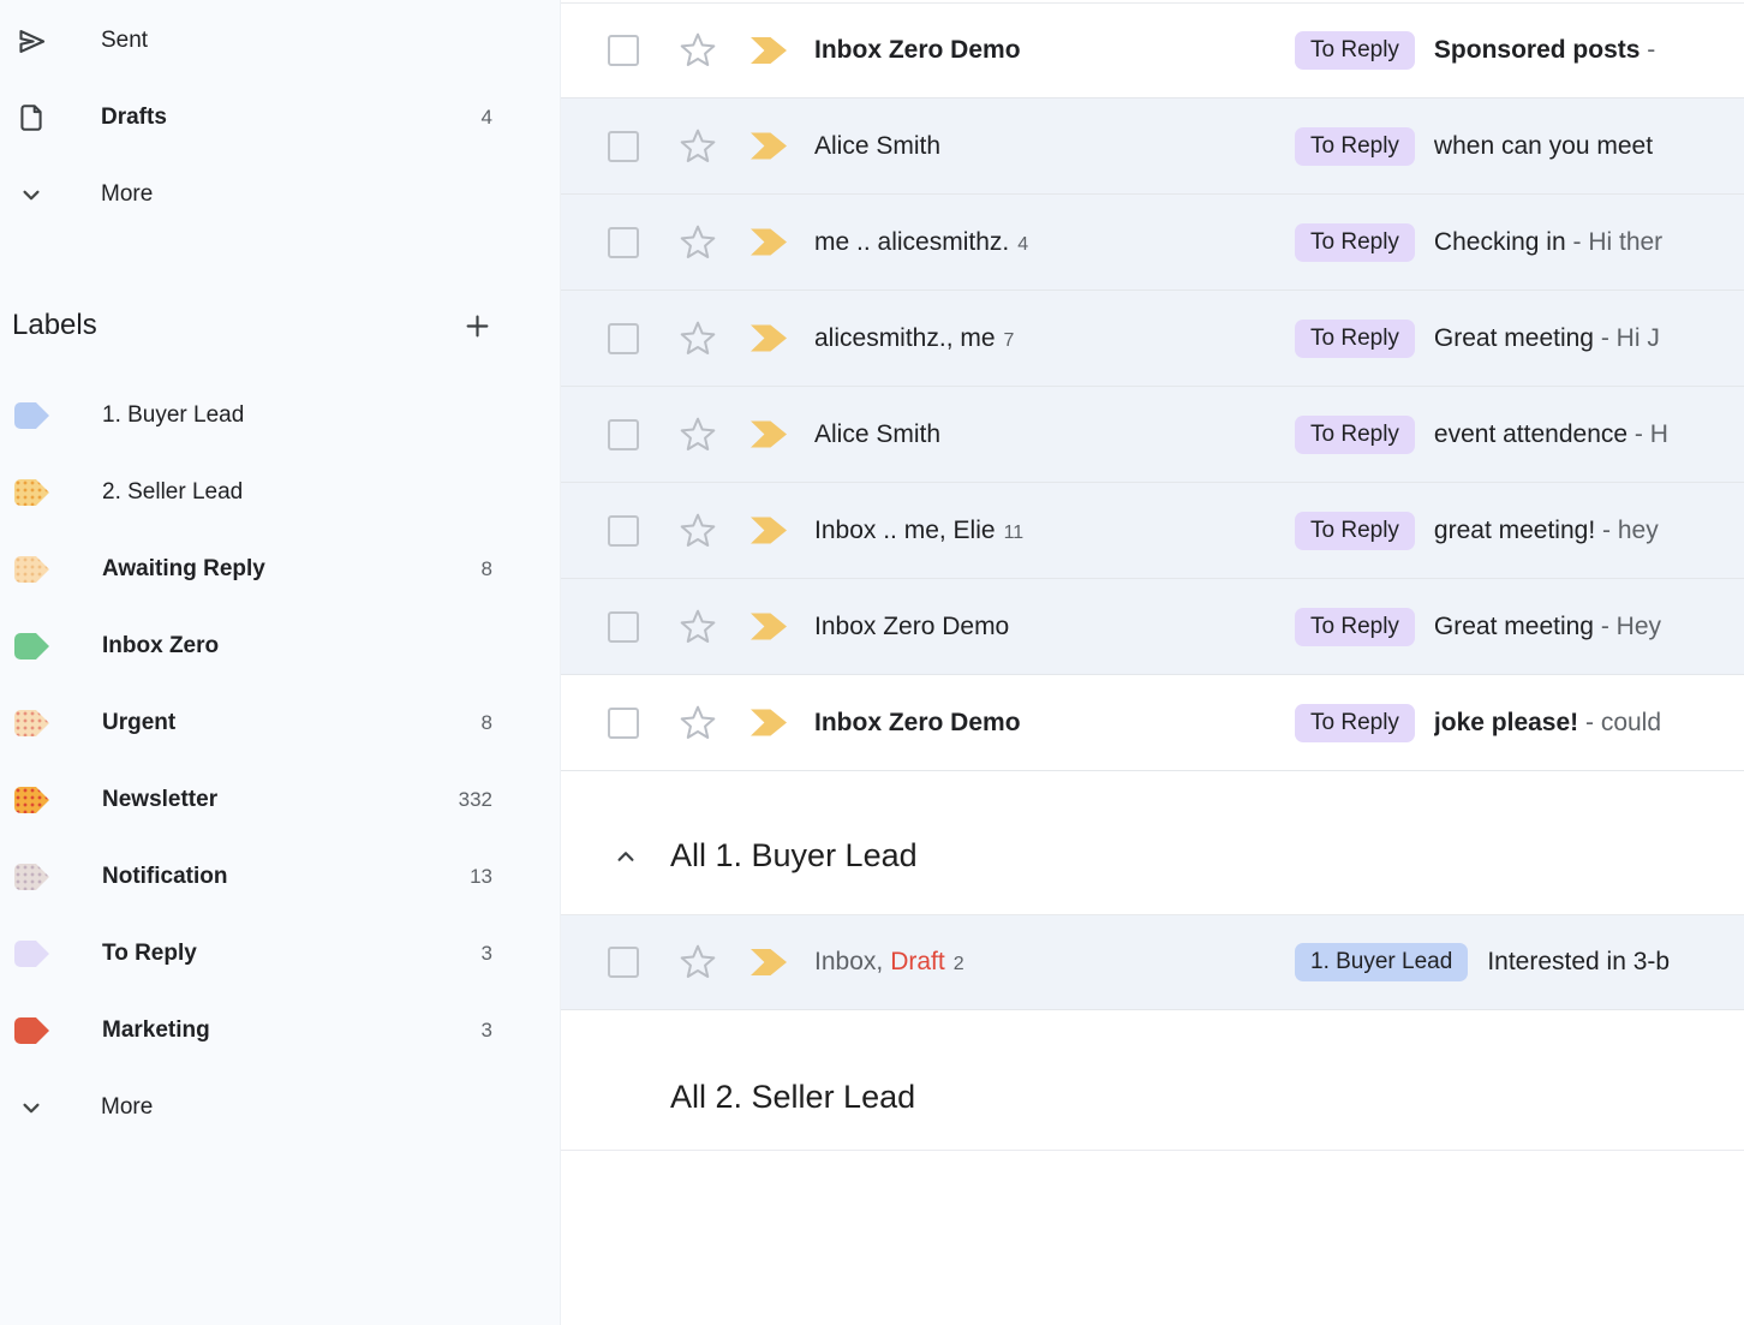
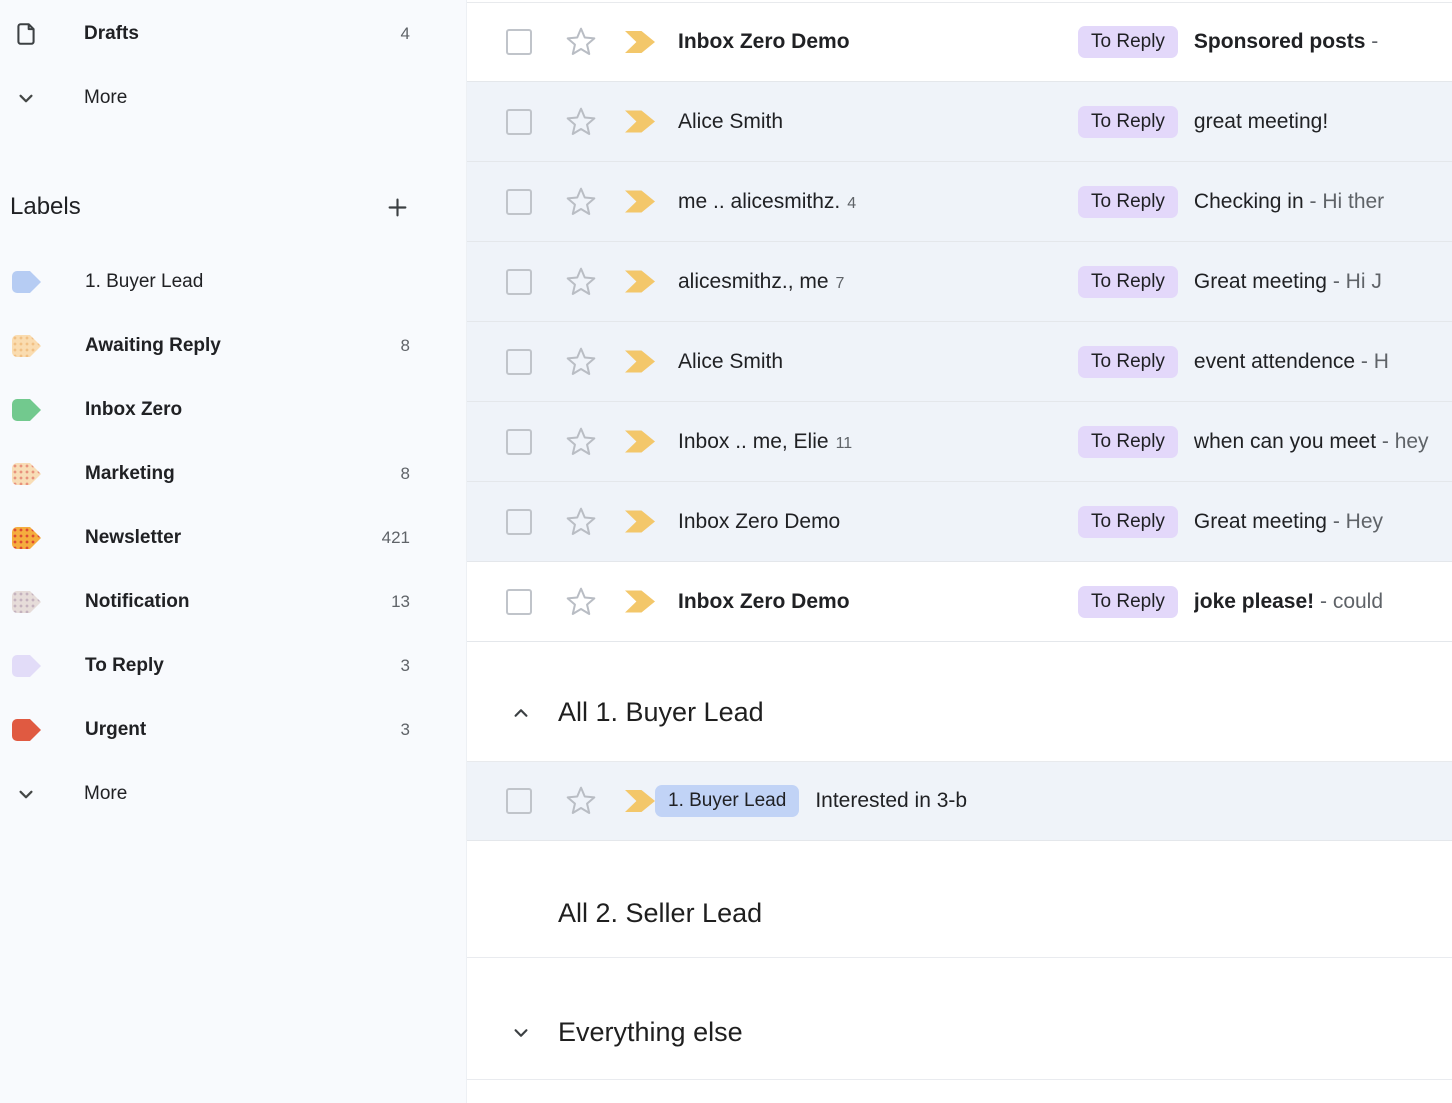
- Sent
  Drafts
  4
  More
  Labels
  1. Buyer Lead
- 2. Seller Lead
  Awaiting Reply
  8
  Inbox Zero
- Urgent
+ Marketing
  8
  Newsletter
- 332
+ 421
  Notification
  13
  To Reply
  3
- Marketing
+ Urgent
  3
  More
  Inbox Zero Demo
  To Reply
  Sponsored posts -
  Alice Smith
  To Reply
- when can you meet
+ great meeting!
  me .. alicesmithz.
  4
  To Reply
  Checking in - Hi ther
  alicesmithz., me
  7
  To Reply
  Great meeting - Hi J
  Alice Smith
  To Reply
  event attendence - H
  Inbox .. me, Elie
  11
  To Reply
- great meeting! - hey
+ when can you meet - hey
  Inbox Zero Demo
  To Reply
  Great meeting - Hey
  Inbox Zero Demo
  To Reply
  joke please! - could
  All 1. Buyer Lead
- Inbox,
- Draft
- 2
  1. Buyer Lead
  Interested in 3-b
  All 2. Seller Lead
+ Everything else
